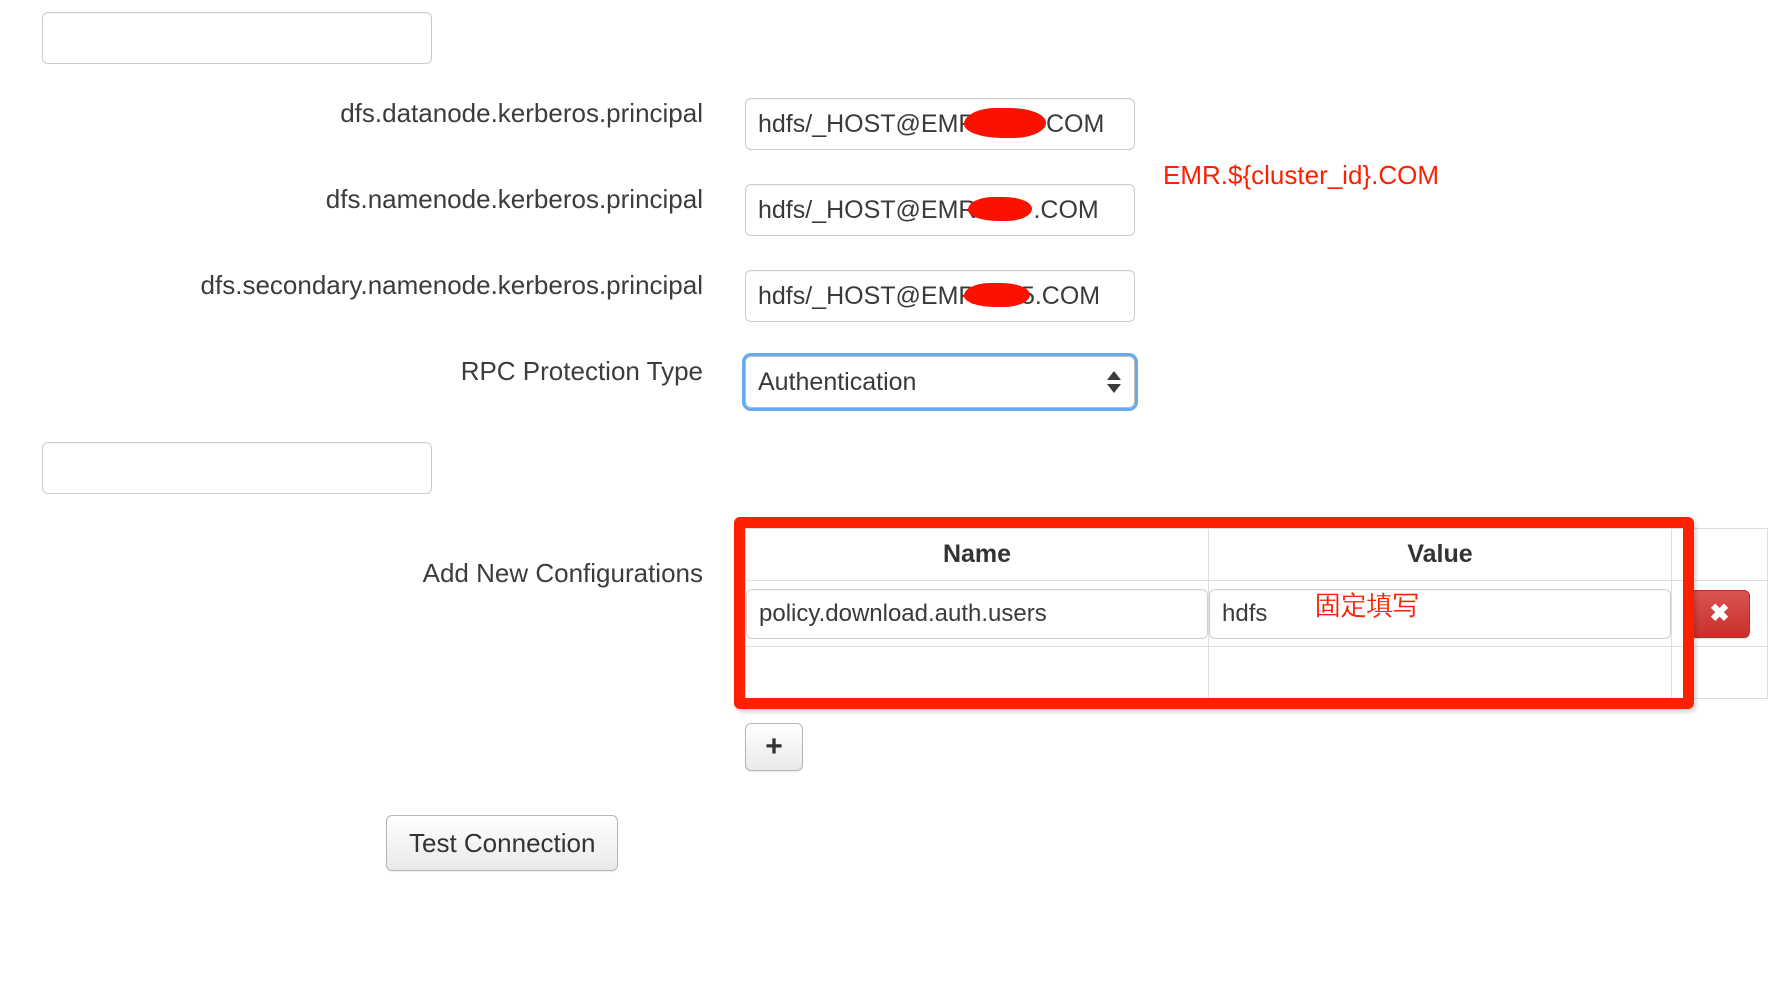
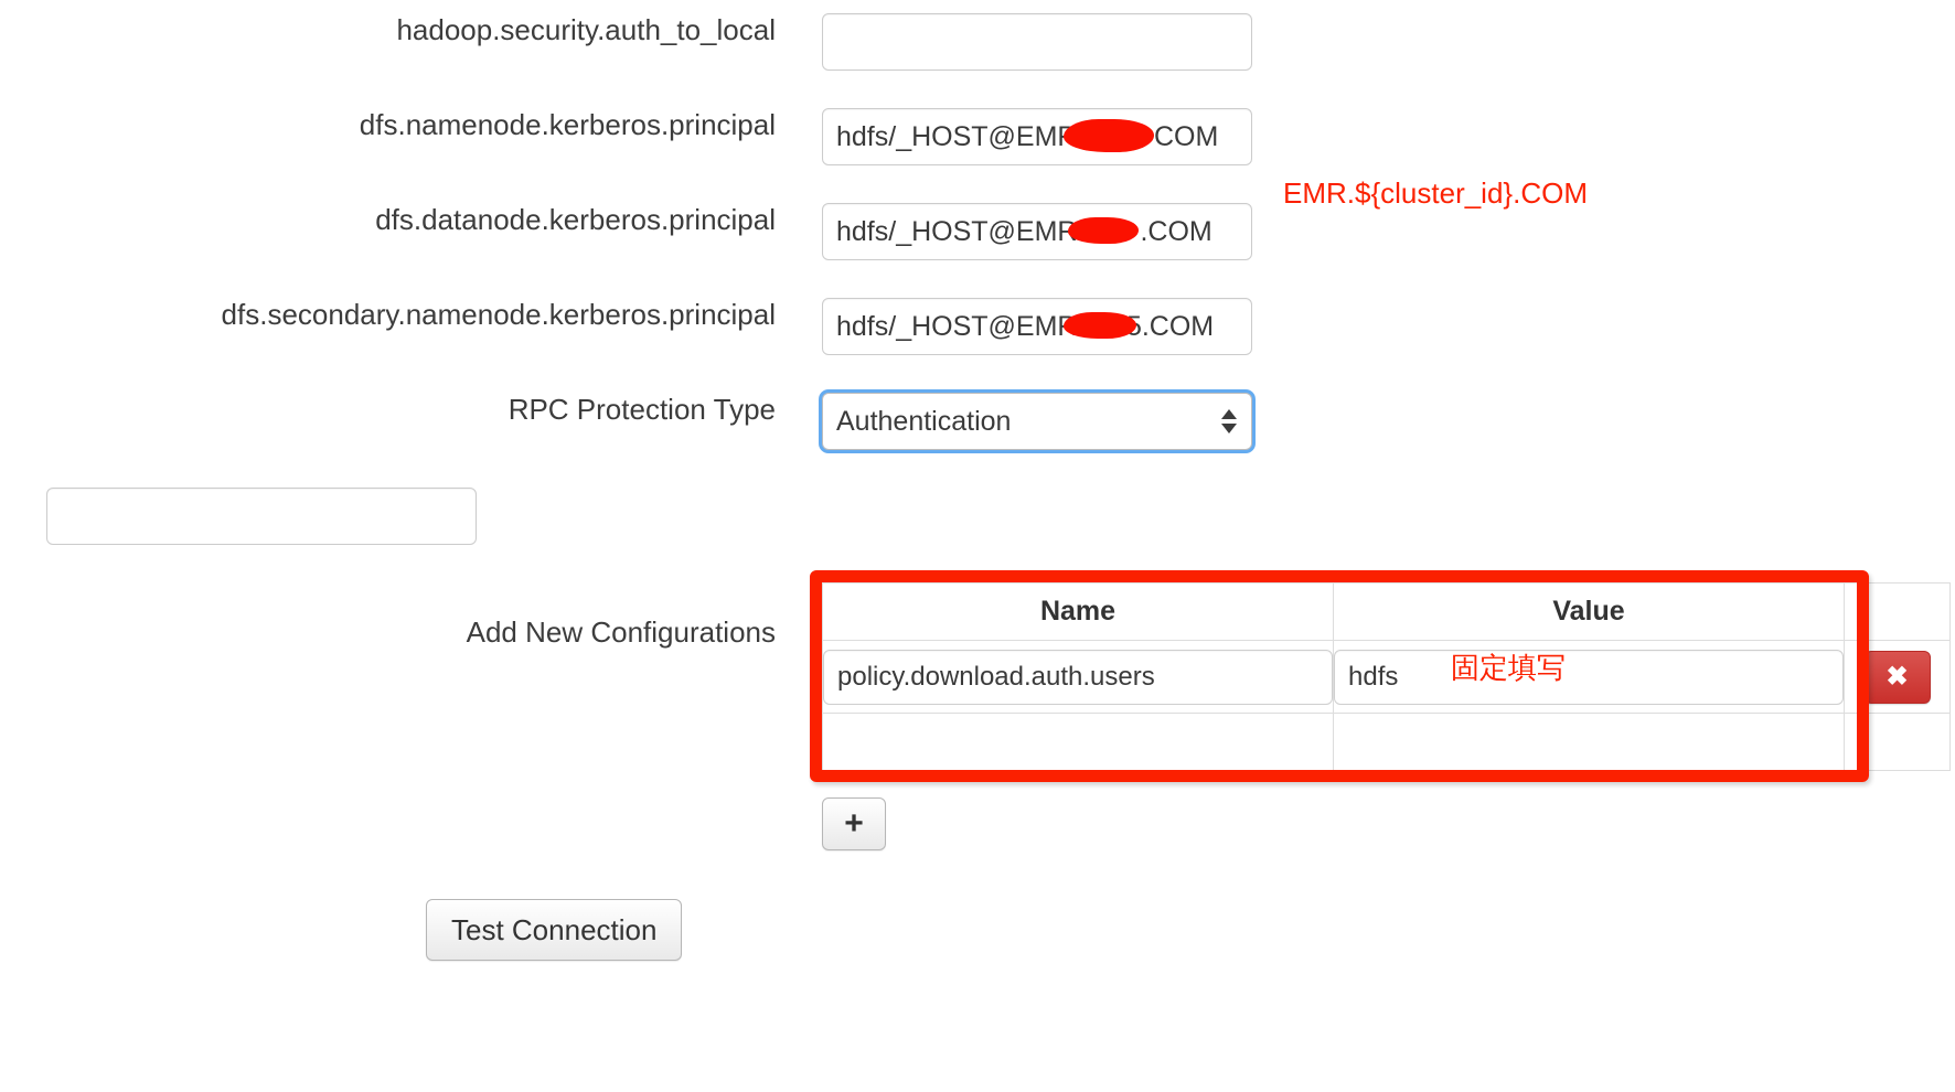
+ hadoop.security.auth_to_local
- dfs.datanode.kerberos.principal
+ dfs.namenode.kerberos.principal
  hdfs/_HOST@EM
  COM
  EMR.${cluster_id}.COM
- dfs.namenode.kerberos.principal
+ dfs.datanode.kerberos.principal
  hdfs/_HOST@EM
  .COM
  dfs.secondary.namenode.kerberos.principal
  hdfs/_HOST@EM
  .COM
  RPC Protection Type
  Authentication
  Add New Configurations
  Name	Value
  policy.download.auth.users	hdfs	✖
  固定填写
  +
  Test Connection
